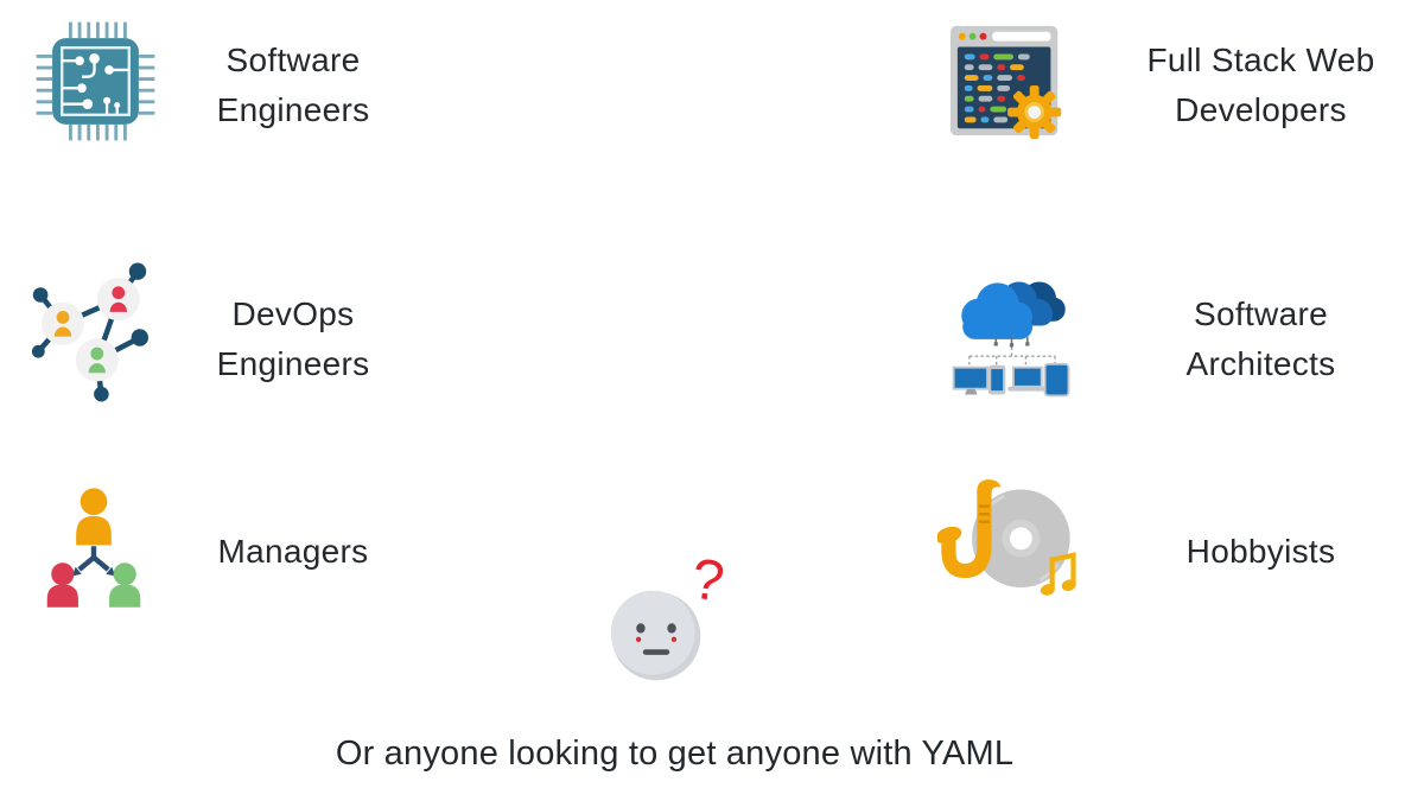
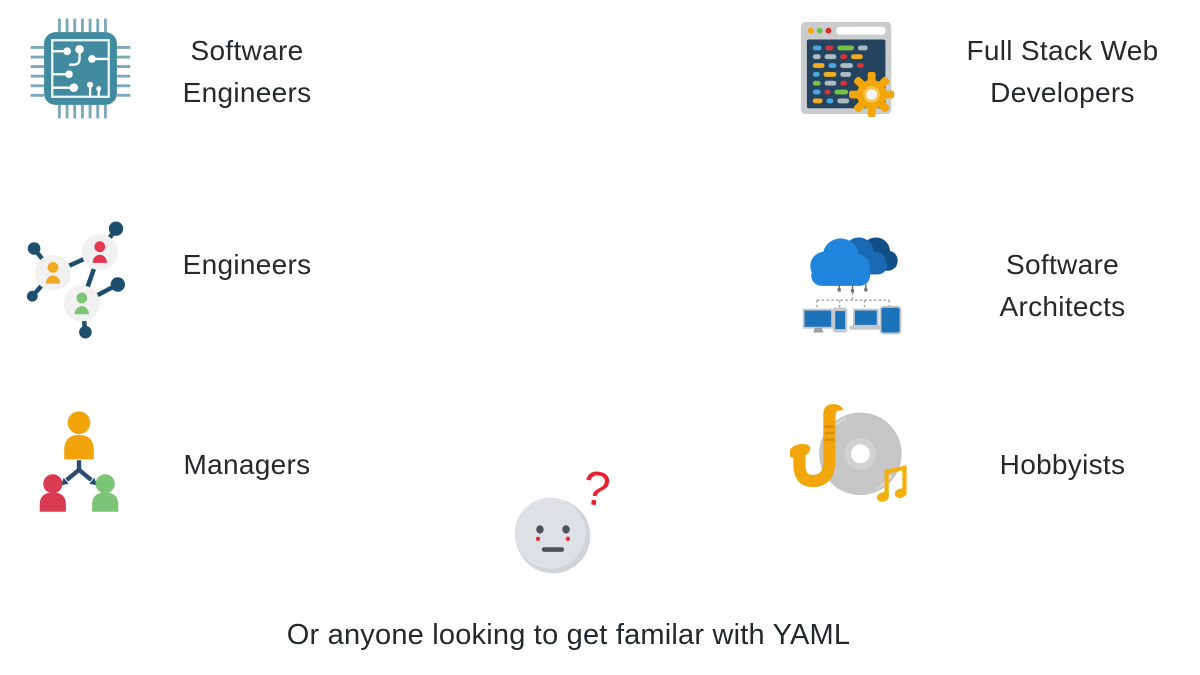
  Software
  Engineers
  Full Stack Web
  Developers
- DevOps
  Engineers
  Software
  Architects
  Managers
  Hobbyists
- Or anyone looking to get anyone with YAML
+ Or anyone looking to get familar with YAML
